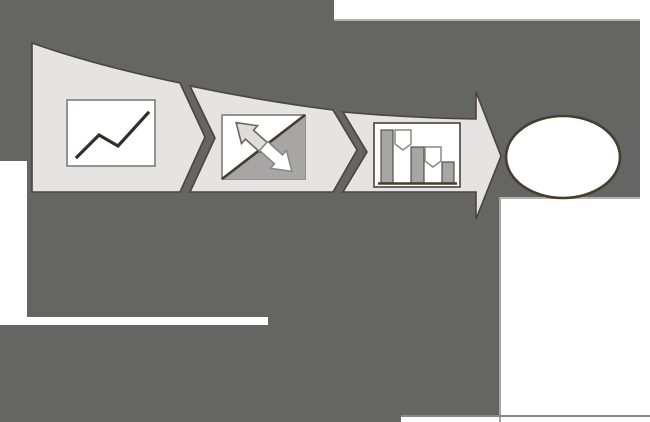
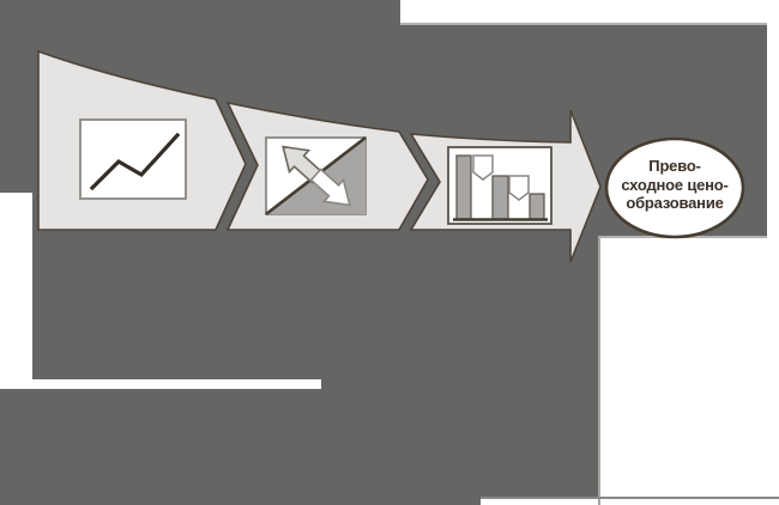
+ Прево-
+ сходное цено-
+ образование
